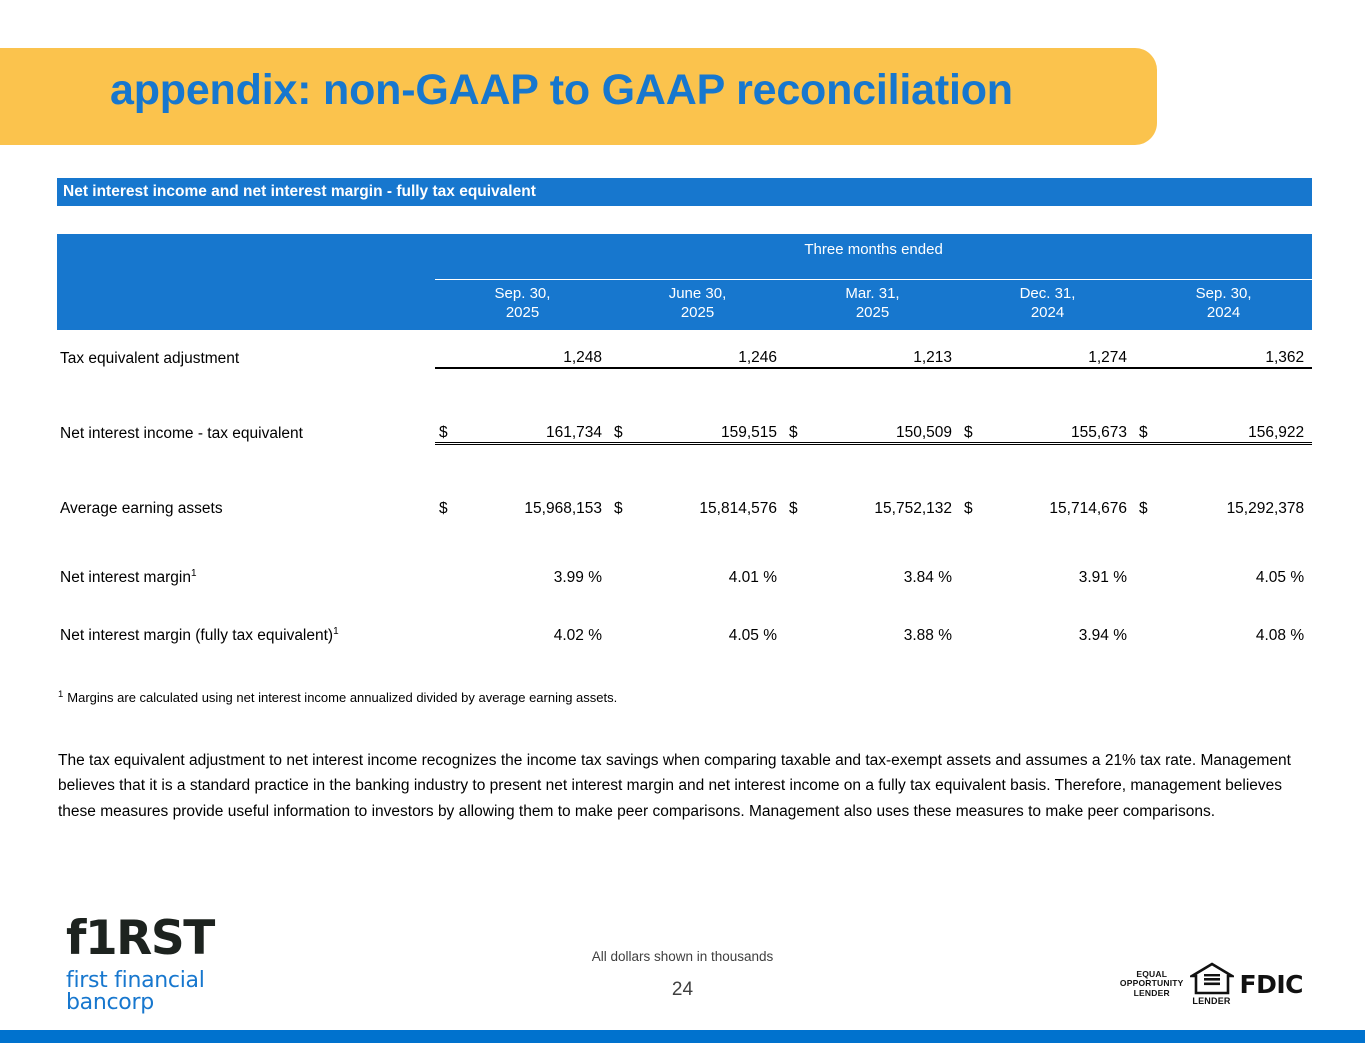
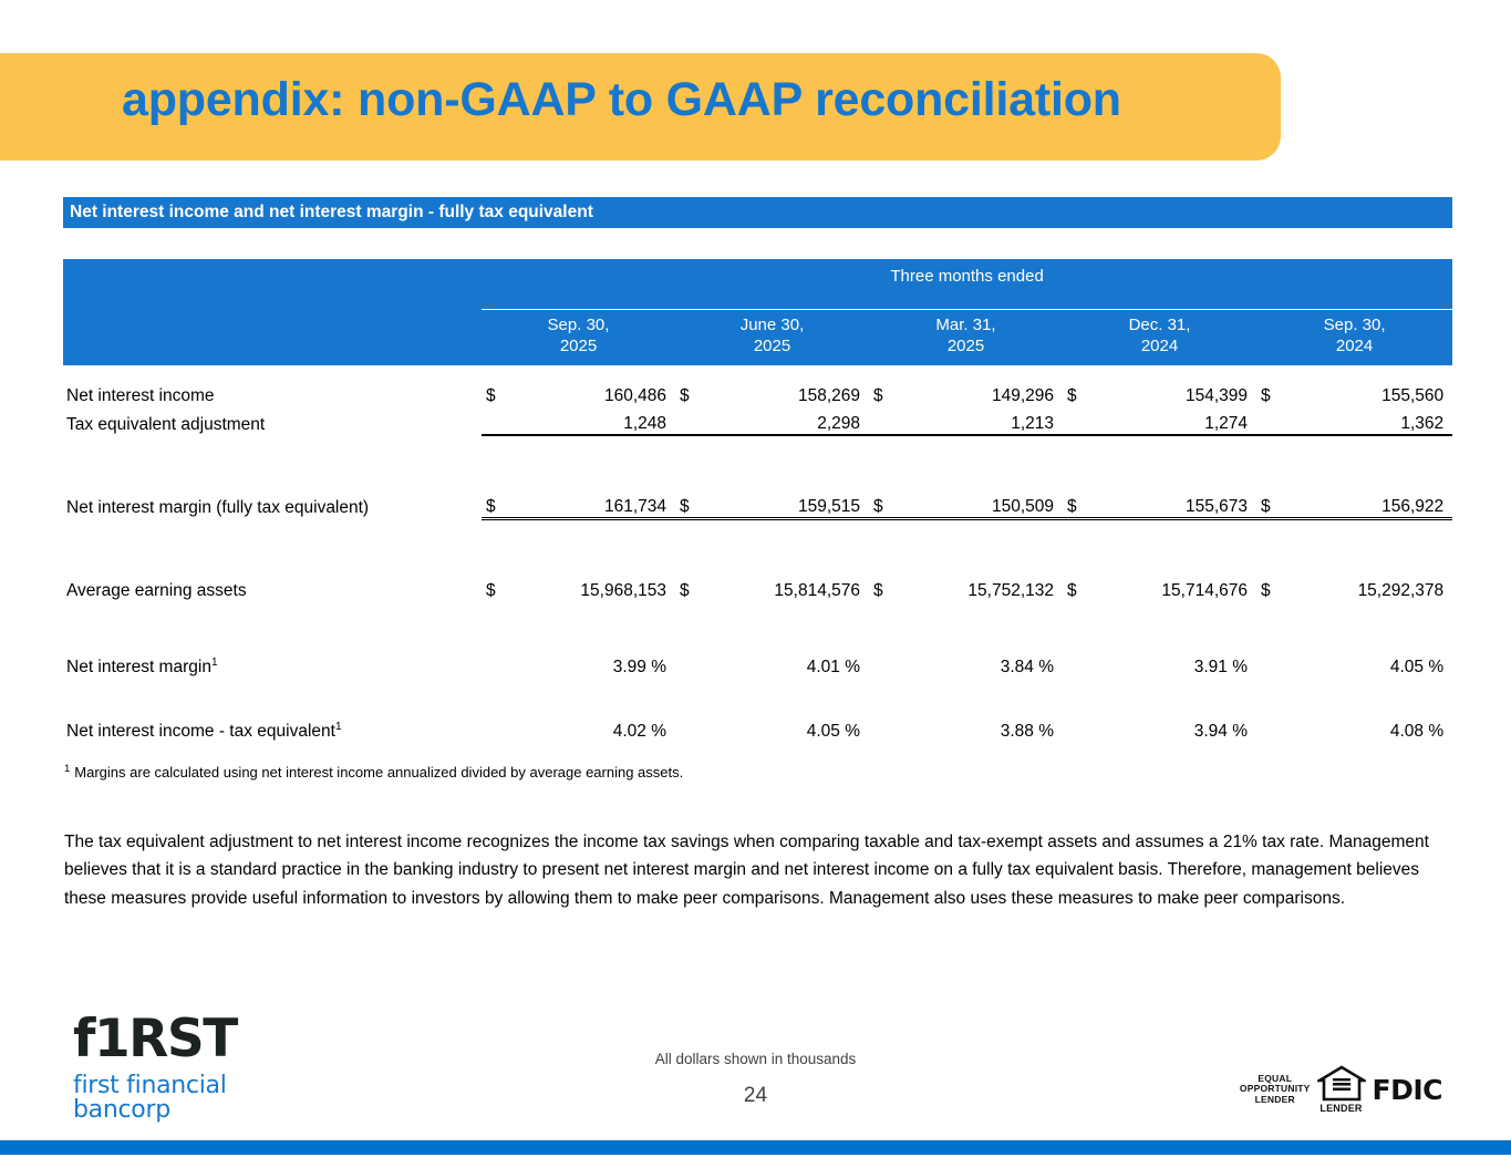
  appendix: non-GAAP to GAAP reconciliation
  Net interest income and net interest margin - fully tax equivalent
  	Three months ended
  	Sep. 30, 2025	June 30, 2025	Mar. 31, 2025	Dec. 31, 2024	Sep. 30, 2024
+ Net interest income	$	160,486	$	158,269	$	149,296	$	154,399	$	155,560
- Tax equivalent adjustment		1,248		1,246		1,213		1,274		1,362
+ Tax equivalent adjustment		1,248		2,298		1,213		1,274		1,362
- Net interest income - tax equivalent	$	161,734	$	159,515	$	150,509	$	155,673	$	156,922
+ Net interest margin (fully tax equivalent)	$	161,734	$	159,515	$	150,509	$	155,673	$	156,922
  Average earning assets	$	15,968,153	$	15,814,576	$	15,752,132	$	15,714,676	$	15,292,378
  Net interest margin1		3.99 %		4.01 %		3.84 %		3.91 %		4.05 %
- Net interest margin (fully tax equivalent)1		4.02 %		4.05 %		3.88 %		3.94 %		4.08 %
+ Net interest income - tax equivalent1		4.02 %		4.05 %		3.88 %		3.94 %		4.08 %
  1 Margins are calculated using net interest income annualized divided by average earning assets.
  The tax equivalent adjustment to net interest income recognizes the income tax savings when comparing taxable and tax-exempt assets and assumes a 21% tax rate. Management believes that it is a standard practice in the banking industry to present net interest margin and net interest income on a fully tax equivalent basis. Therefore, management believes these measures provide useful information to investors by allowing them to make peer comparisons. Management also uses these measures to make peer comparisons.
  f1RST
  first financial bancorp
  All dollars shown in thousands
  24
  EQUAL
  OPPORTUNITY
  LENDER
  LENDER
  FDIC
